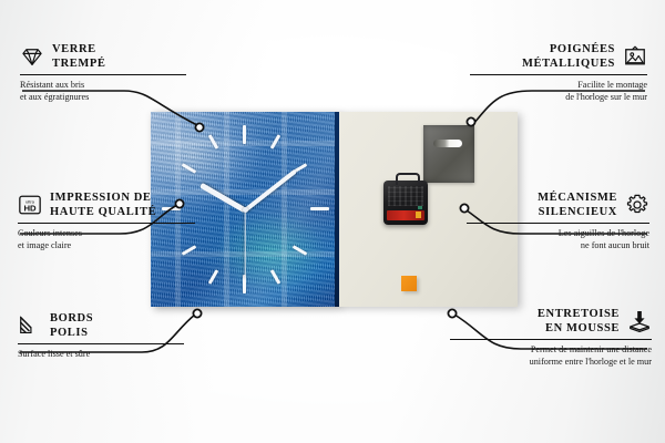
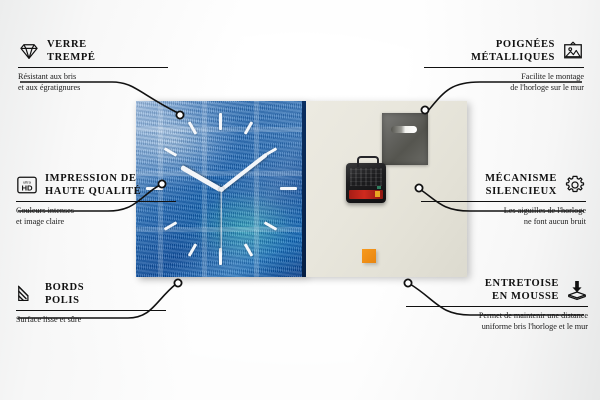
  VERRE
  TREMPÉ
  Résistant aux bris
  et aux égratignures
  HD
  IMPRESSION DE
  HAUTE QUALITÉ
  Couleurs intenses
  et image claire
  BORDS
  POLIS
  Surface lisse et sûre
  POIGNÉES
  MÉTALLIQUES
  Facilite le montage
  de l'horloge sur le mur
  MÉCANISME
  SILENCIEUX
  Les aiguilles de l'horloge
  ne font aucun bruit
  ENTRETOISE
  EN MOUSSE
  Permet de maintenir une distance
- uniforme entre l'horloge et le mur
+ uniforme bris l'horloge et le mur
